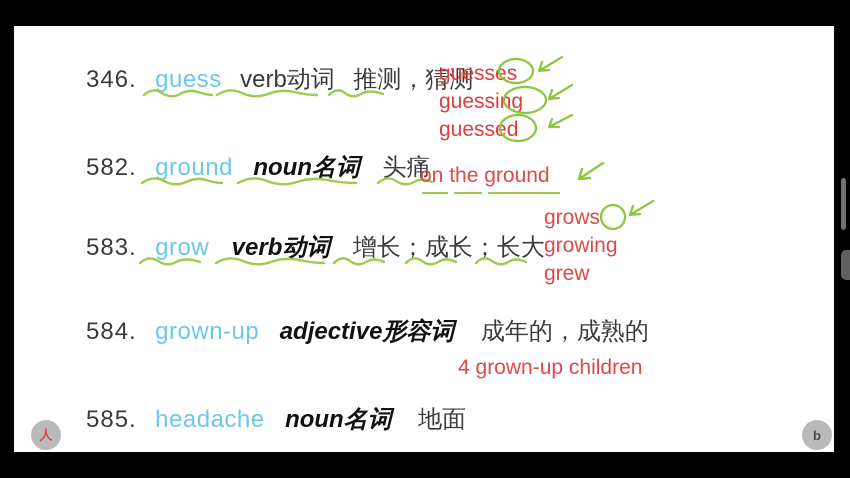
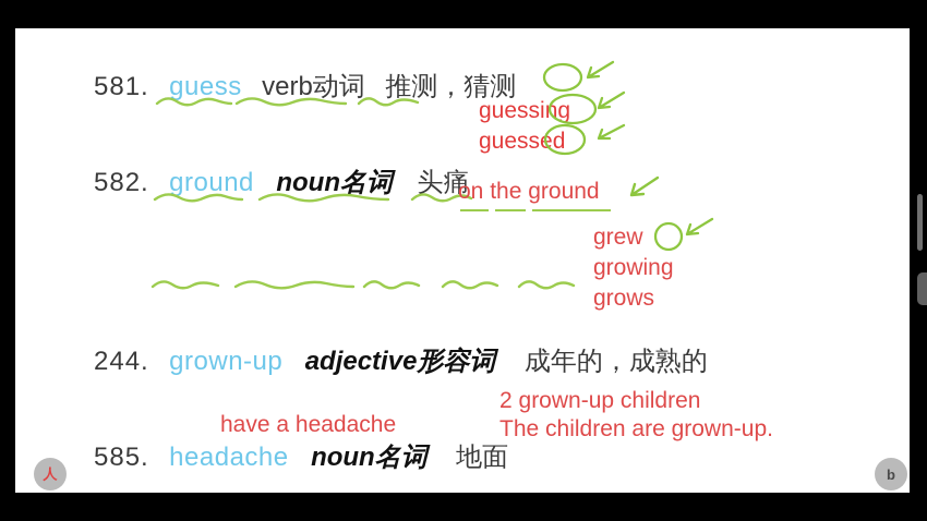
- 346. guess verb动词 推测，猜测
+ 581. guess verb动词 推测，猜测
- guesses
  guessing
  guessd
  582. ground noun名词 头痛
  on the ground
- 583. grow verb动词 增长；成长；长大
- grows
+ grew
  growing
- grew
+ grows
- 584. grown-up adjective形容词 成年的，成熟的
+ 244. grown-up adjective形容词 成年的，成熟的
- 4 grown-up children
+ 2 grown-up children
+ The children are grown-up.
+ have a headache
  585. headache noun名词 地面
  人
  b
